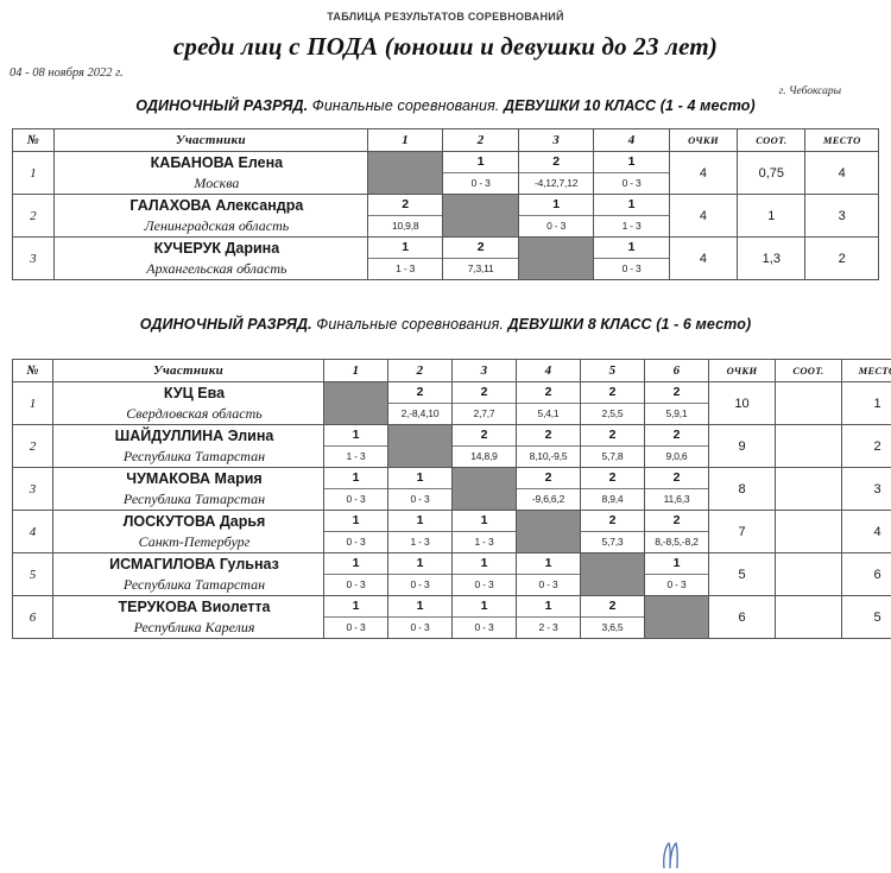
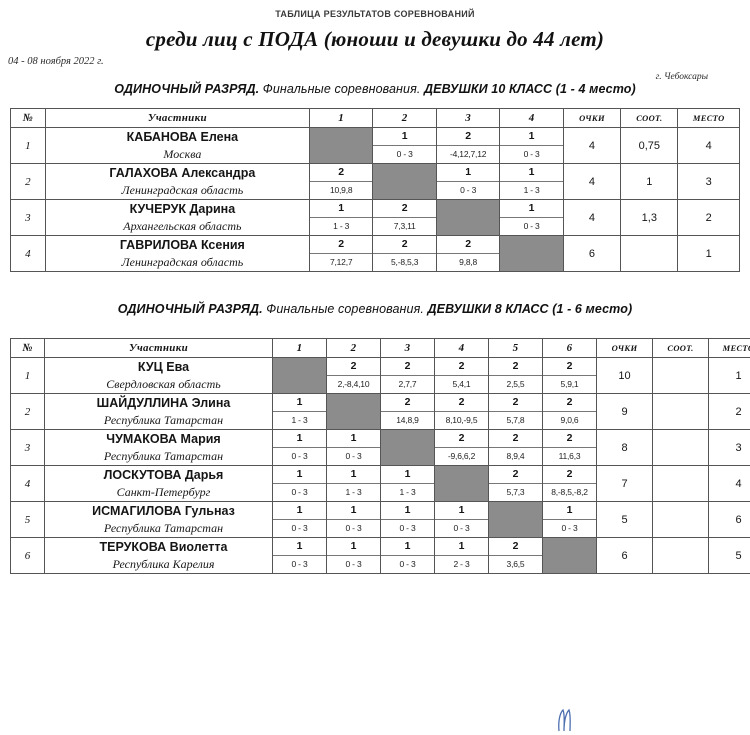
  ТАБЛИЦА РЕЗУЛЬТАТОВ СОРЕВНОВАНИЙ
- среди лиц с ПОДА (юноши и девушки до 23 лет)
+ среди лиц с ПОДА (юноши и девушки до 44 лет)
  04 - 08 ноября 2022 г.
  г. Чебоксары
  ОДИНОЧНЫЙ РАЗРЯД. Финальные соревнования. ДЕВУШКИ 10 КЛАСС (1 - 4 место)
  №	Участники	1	2	3	4	ОЧКИ	СООТ.	МЕСТО
  1	КАБАНОВА ЕленаМосква		10 - 3	2-4,12,7,12	10 - 3	4	0,75	4
  2	ГАЛАХОВА АлександраЛенинградская область	210,9,8		10 - 3	11 - 3	4	1	3
  3	КУЧЕРУК ДаринаАрхангельская область	11 - 3	27,3,11		10 - 3	4	1,3	2
+ 4	ГАВРИЛОВА КсенияЛенинградская область	27,12,7	25,-8,5,3	29,8,8		6		1
  ОДИНОЧНЫЙ РАЗРЯД. Финальные соревнования. ДЕВУШКИ 8 КЛАСС (1 - 6 место)
  №	Участники	1	2	3	4	5	6	ОЧКИ	СООТ.	МЕСТ
  1	КУЦ ЕваСвердловская область		22,-8,4,10	22,7,7	25,4,1	22,5,5	25,9,1	10		1
  2	ШАЙДУЛЛИНА ЭлинаРеспублика Татарстан	11 - 3		214,8,9	28,10,-9,5	25,7,8	29,0,6	9		2
  3	ЧУМАКОВА МарияРеспублика Татарстан	10 - 3	10 - 3		2-9,6,6,2	28,9,4	211,6,3	8		3
  4	ЛОСКУТОВА ДарьяСанкт-Петербург	10 - 3	11 - 3	11 - 3		25,7,3	28,-8,5,-8,2	7		4
  5	ИСМАГИЛОВА ГульназРеспублика Татарстан	10 - 3	10 - 3	10 - 3	10 - 3		10 - 3	5		6
  6	ТЕРУКОВА ВиолеттаРеспублика Карелия	10 - 3	10 - 3	10 - 3	12 - 3	23,6,5		6		5
